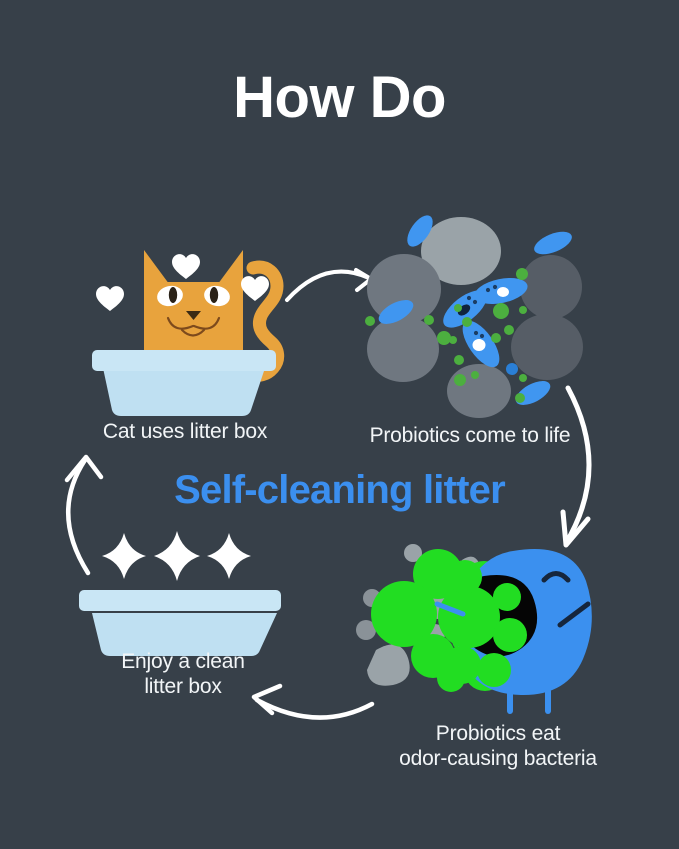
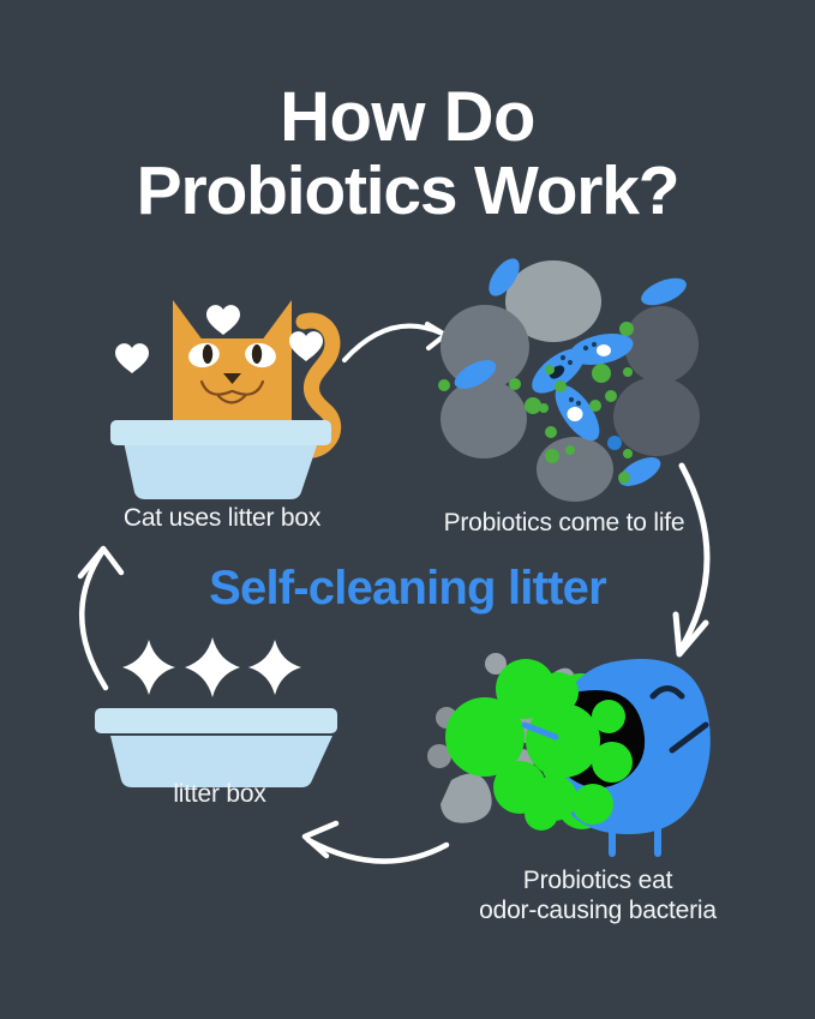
  How Do
+ Probiotics Work?
  Cat uses litter box
  Probiotics come to life
  Self-cleaning litter
- Enjoy a clean
  litter box
  Probiotics eat
  odor-causing bacteria
